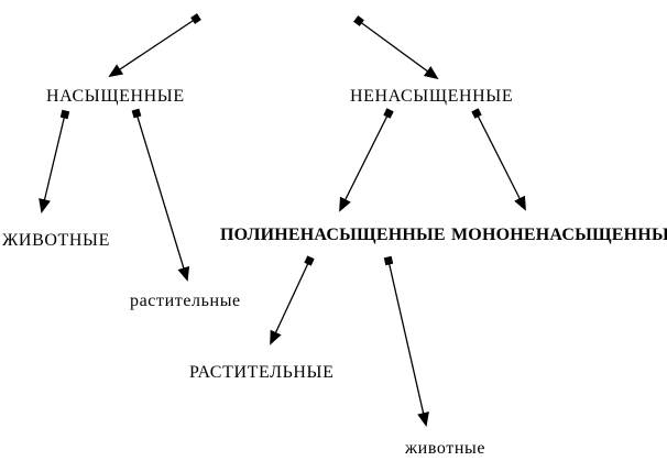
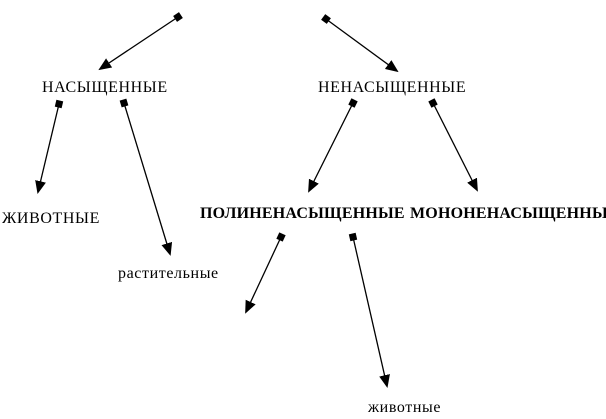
  НАСЫЩЕННЫЕ
  НЕНАСЫЩЕННЫЕ
  ЖИВОТНЫЕ
  растительные
  ПОЛИНЕНАСЫЩЕННЫЕ
  МОНОНЕНАСЫЩЕННЫ
- РАСТИТЕЛЬНЫЕ
  животные
